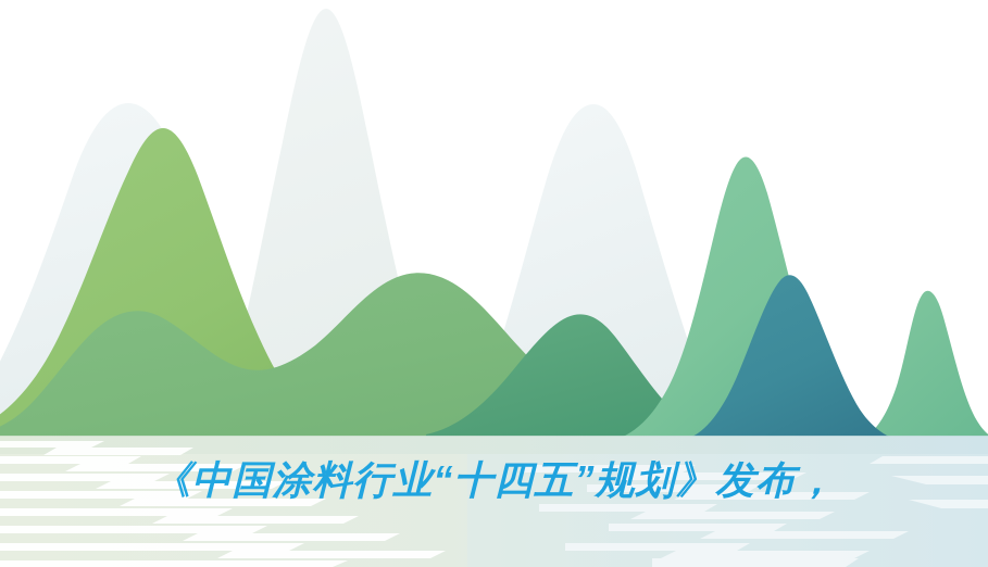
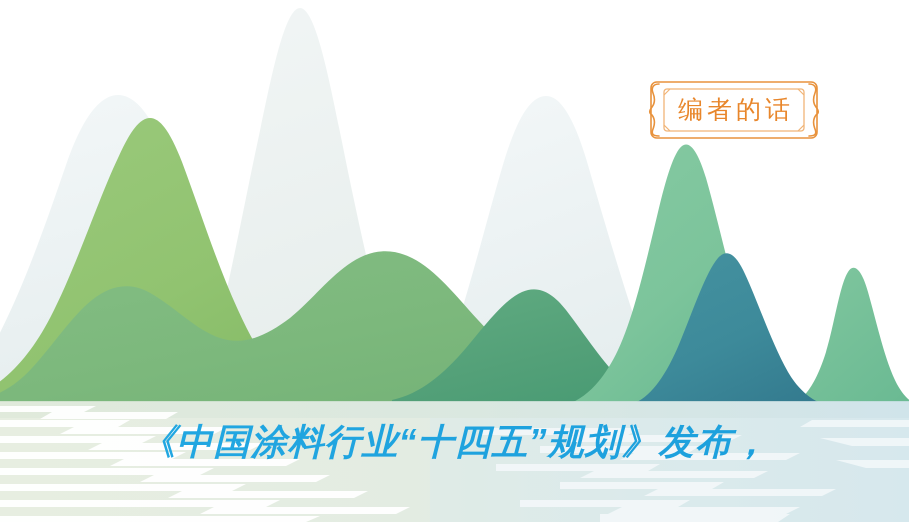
+ 编者的话
  《中国涂料行业“十四五”规划》发布，
